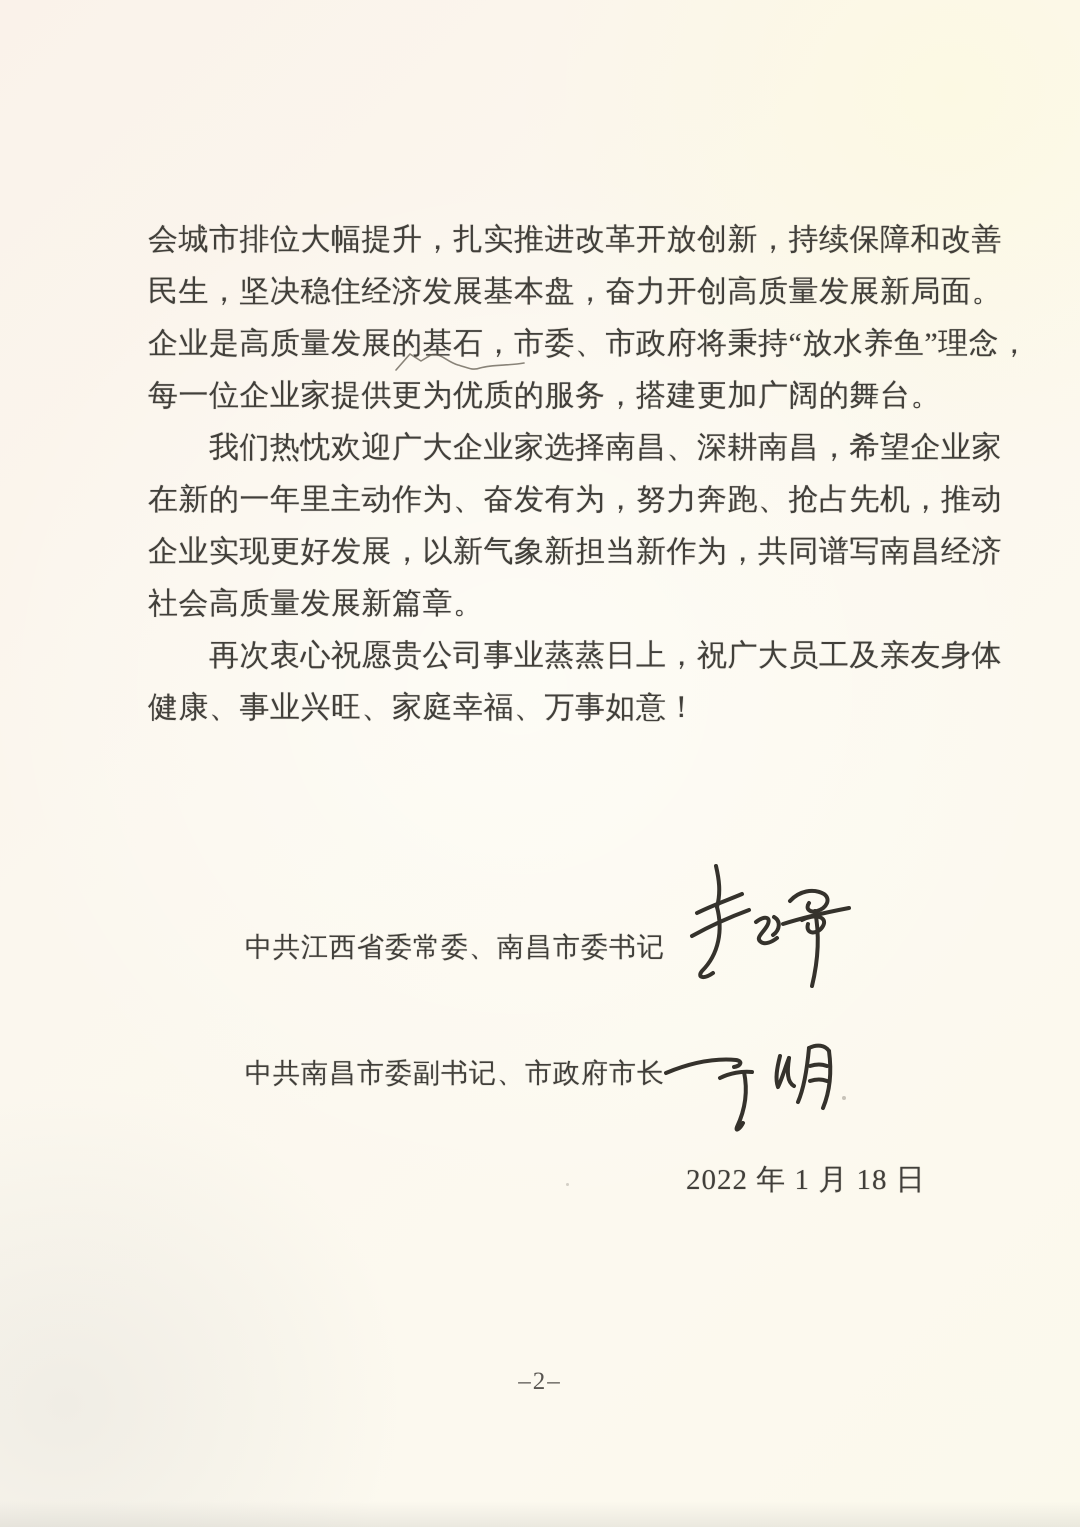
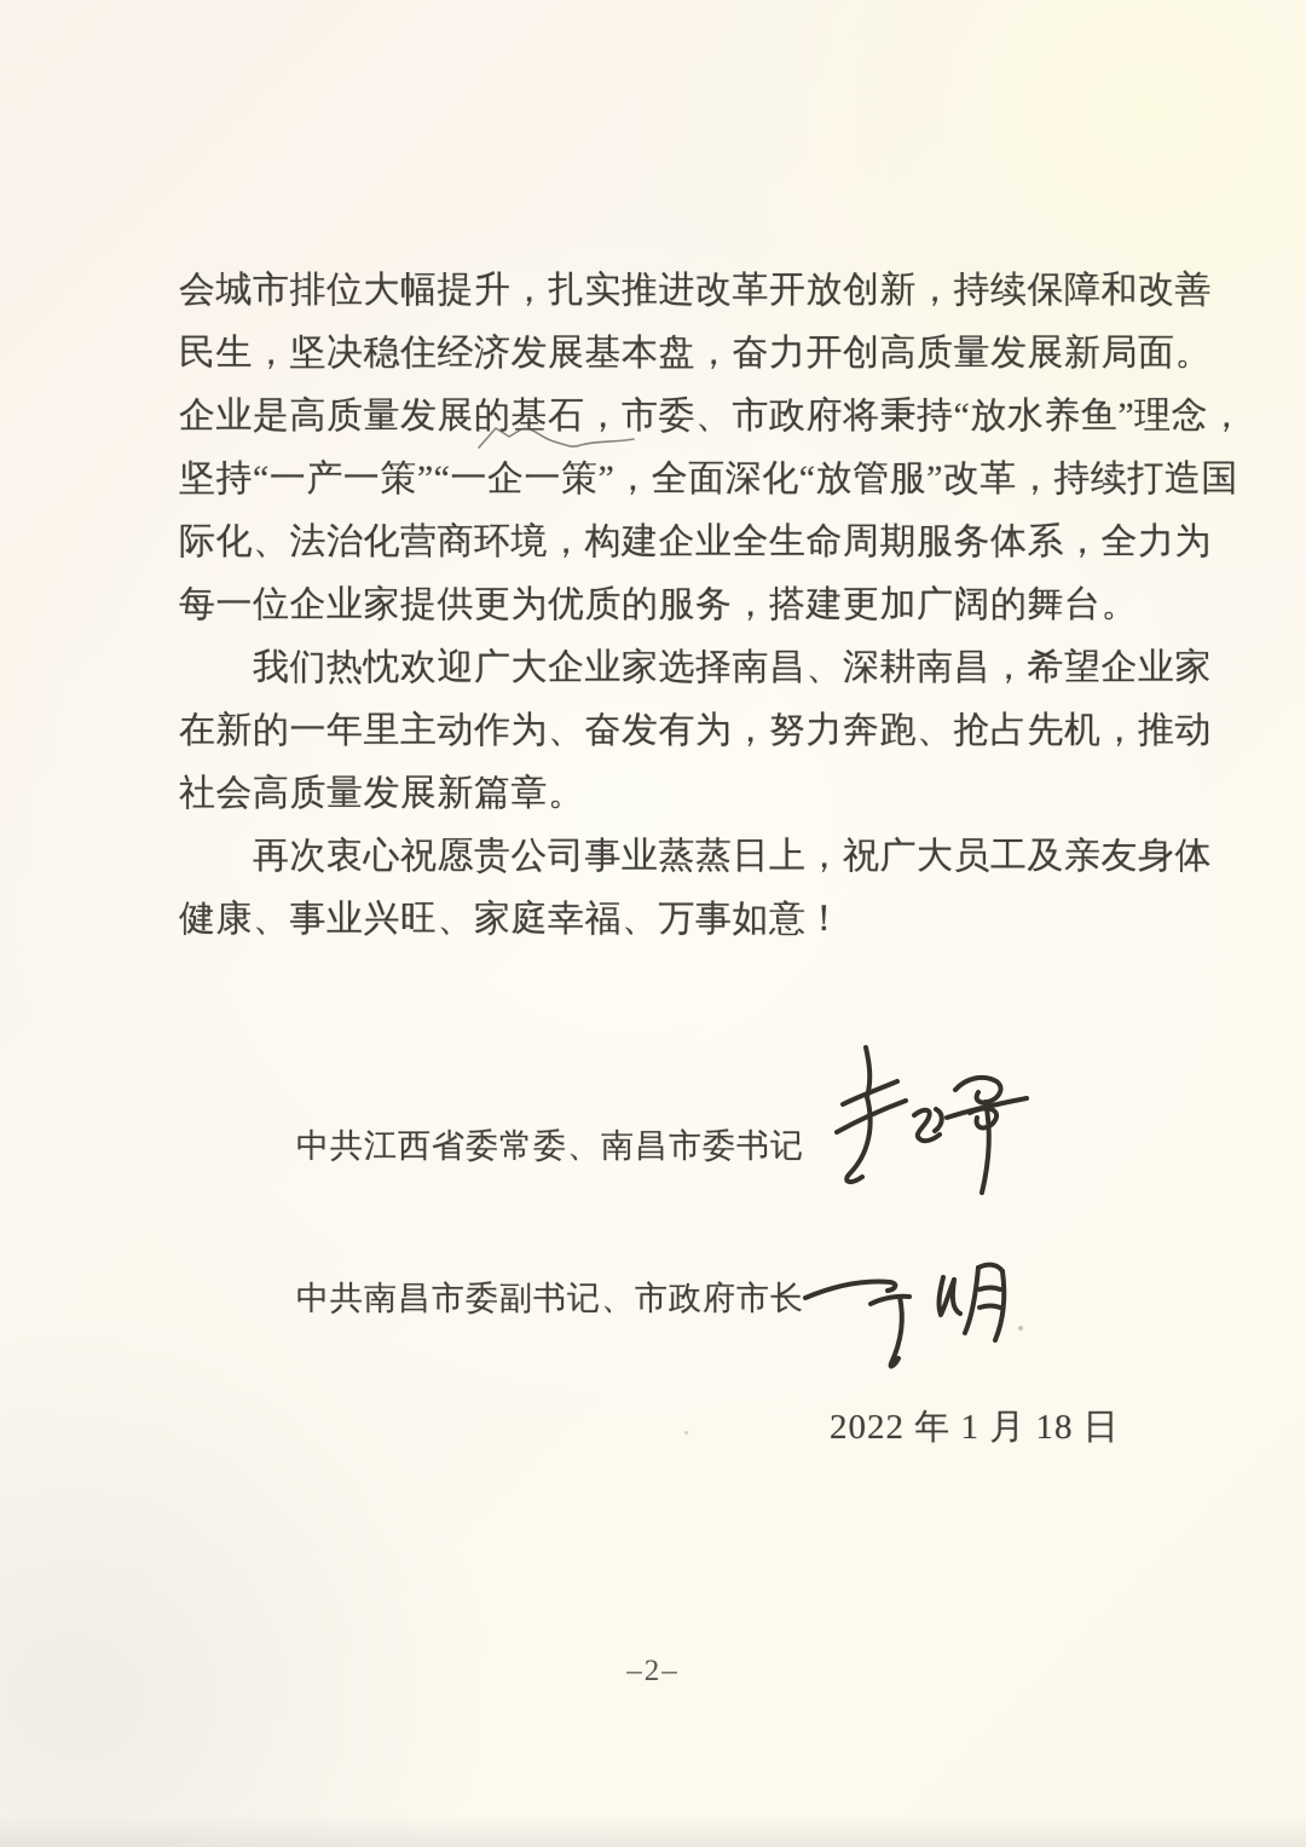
  会城市排位大幅提升，扎实推进改革开放创新，持续保障和改善
  民生，坚决稳住经济发展基本盘，奋力开创高质量发展新局面。
  企业是高质量发展的基石，市委、市政府将秉持“放水养鱼”理念，
+ 坚持“一产一策”“一企一策”，全面深化“放管服”改革，持续打造国
+ 际化、法治化营商环境，构建企业全生命周期服务体系，全力为
  每一位企业家提供更为优质的服务，搭建更加广阔的舞台。
  我们热忱欢迎广大企业家选择南昌、深耕南昌，希望企业家
  在新的一年里主动作为、奋发有为，努力奔跑、抢占先机，推动
- 企业实现更好发展，以新气象新担当新作为，共同谱写南昌经济
  社会高质量发展新篇章。
  再次衷心祝愿贵公司事业蒸蒸日上，祝广大员工及亲友身体
  健康、事业兴旺、家庭幸福、万事如意！
  中共江西省委常委、南昌市委书记
  中共南昌市委副书记、市政府市长
  2022 年 1 月 18 日
  –2–
